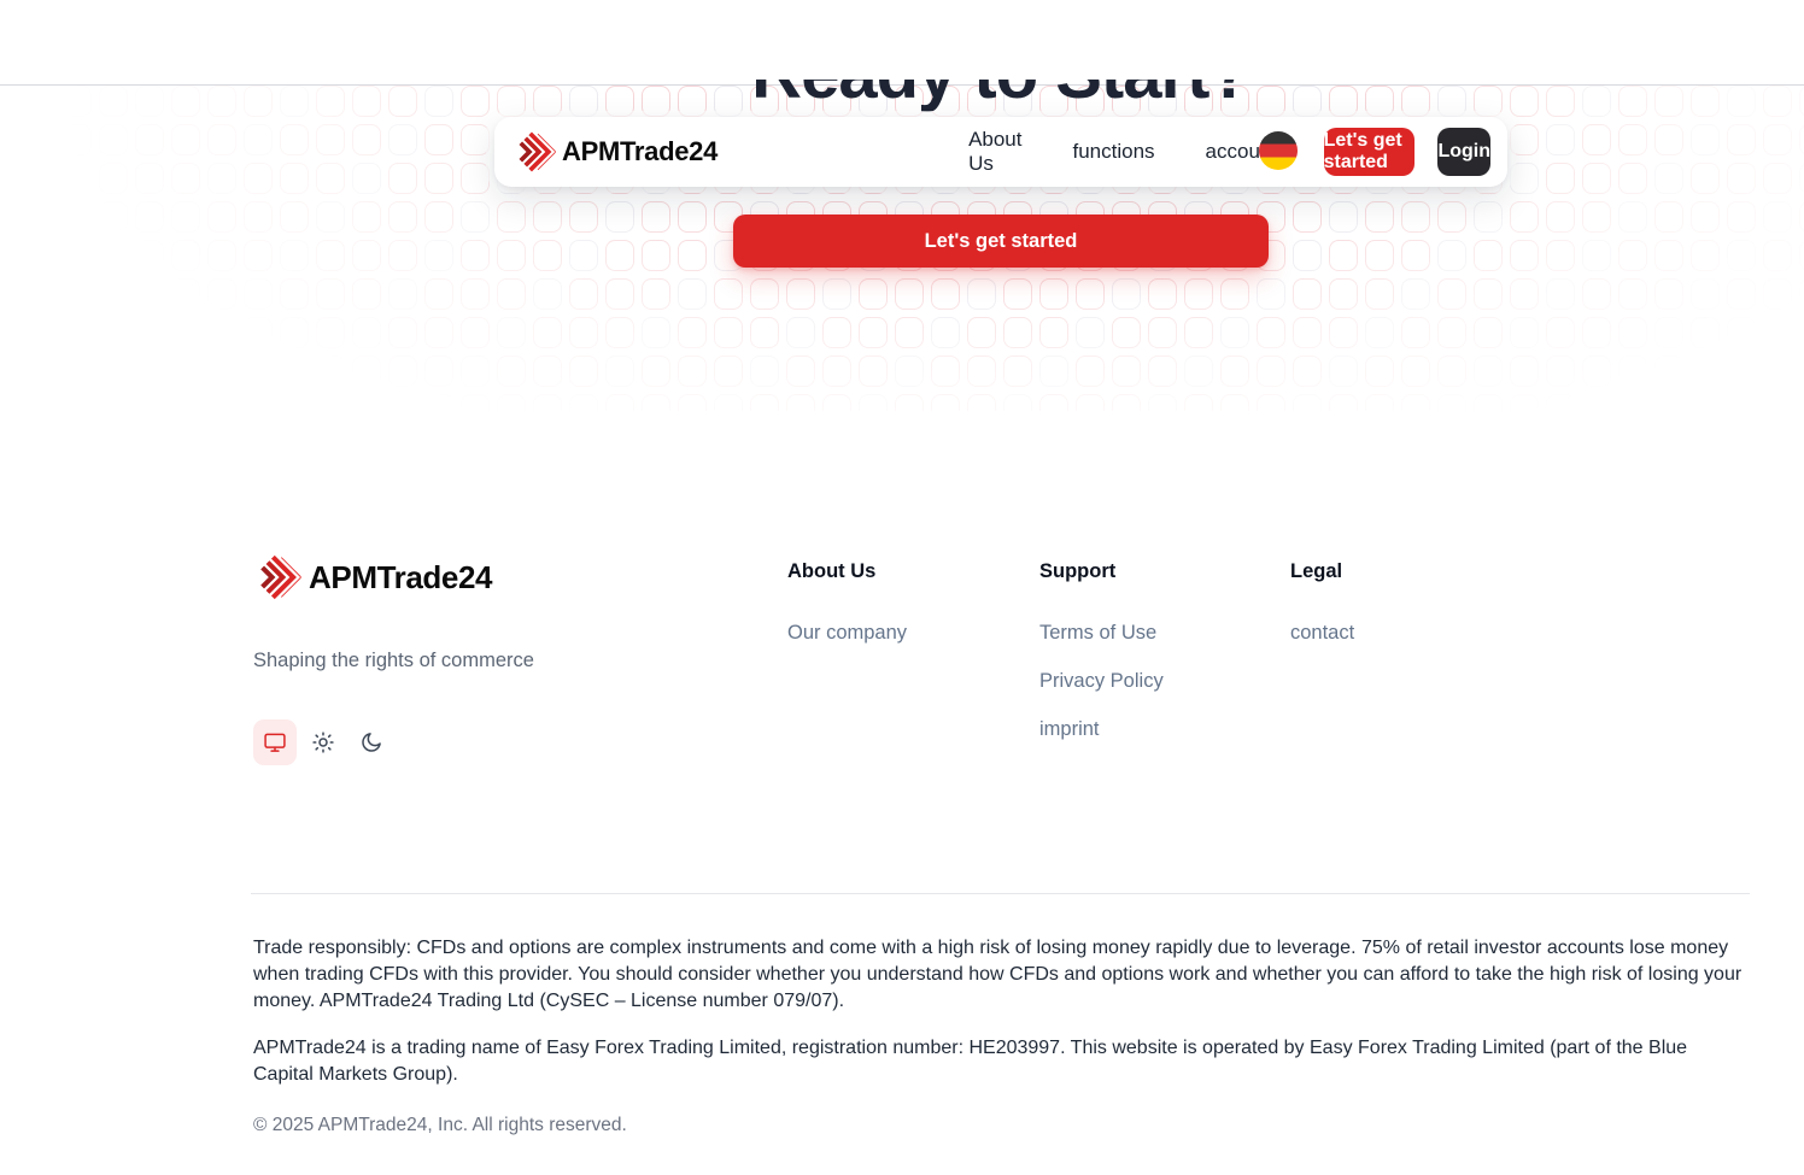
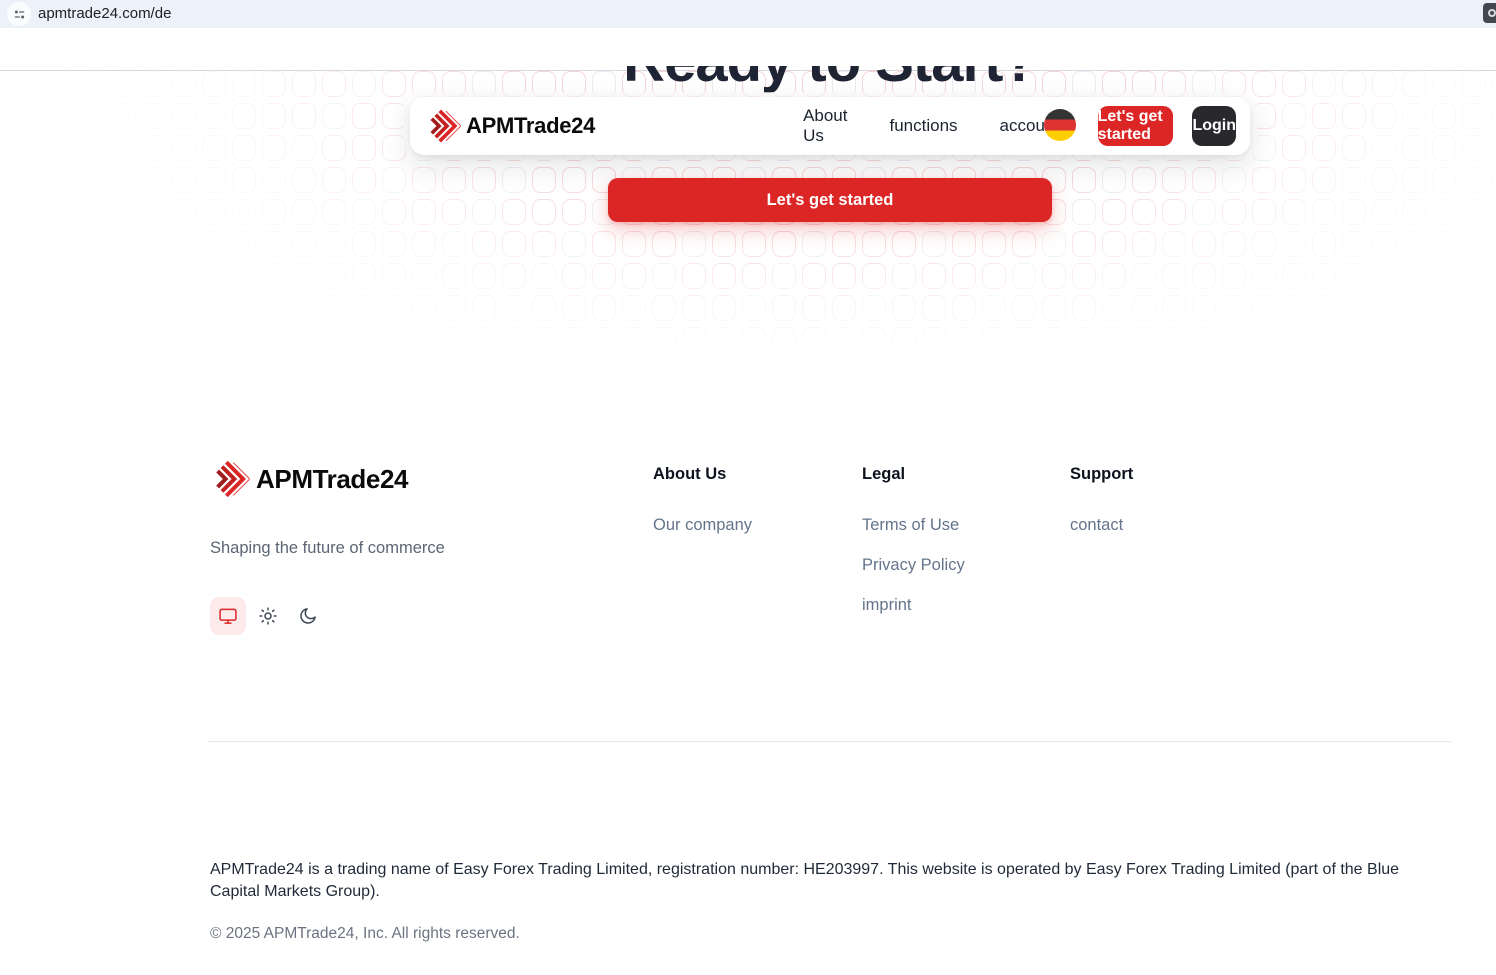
+ apmtrade24.com/de
  APMTrade24
  About Us
  functions
  Let's get started
  Login
  Let's get started
  APMTrade24
- Shaping the rights of commerce
+ Shaping the future of commerce
  About Us
  Our company
- Support
+ Legal
  Terms of Use
  Privacy Policy
  imprint
- Legal
+ Support
  contact
- Trade responsibly: CFDs and options are complex instruments and come with a high risk of losing money rapidly due to leverage. 75% of retail investor accounts lose money when trading CFDs with this provider. You should consider whether you understand how CFDs and options work and whether you can afford to take the high risk of losing your money. APMTrade24 Trading Ltd (CySEC – License number 079/07).
  APMTrade24 is a trading name of Easy Forex Trading Limited, registration number: HE203997. This website is operated by Easy Forex Trading Limited (part of the Blue Capital Markets Group).
  © 2025 APMTrade24, Inc. All rights reserved.
